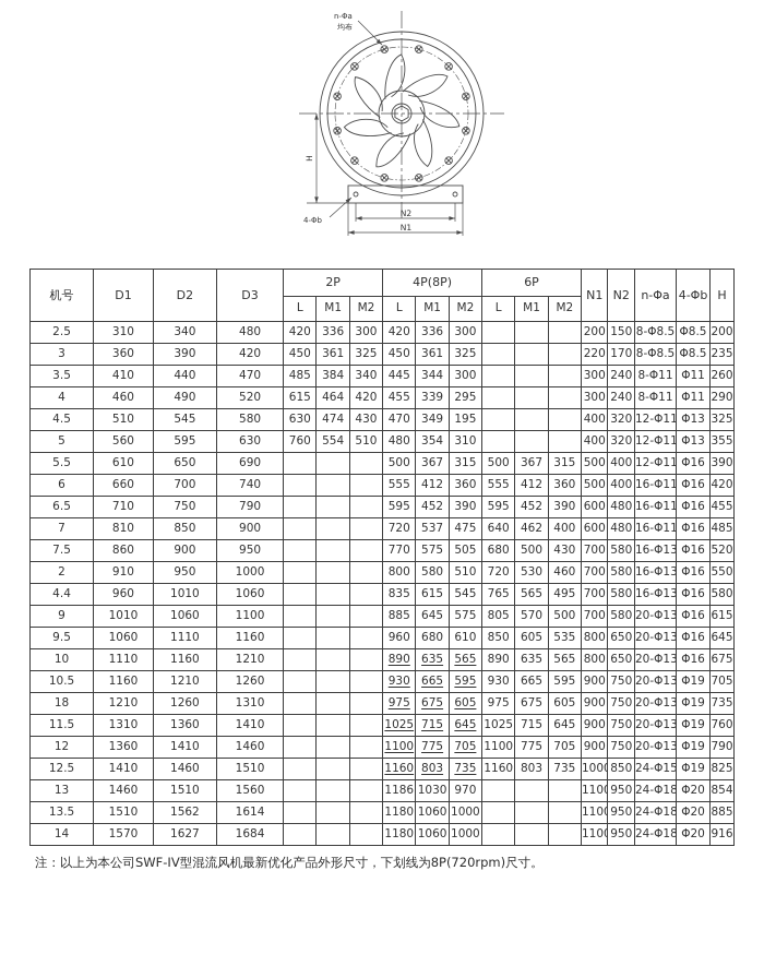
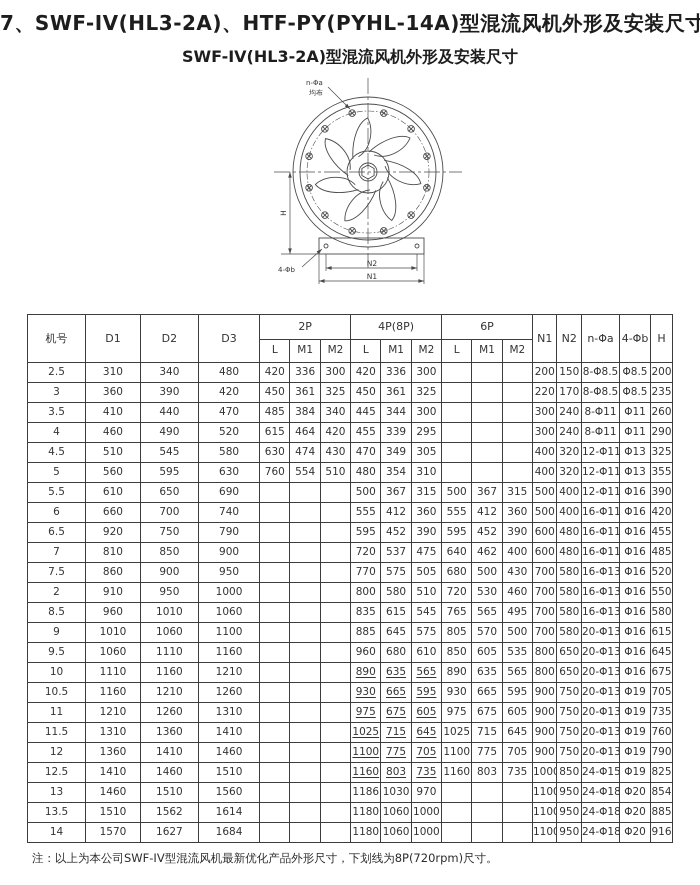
+ 7、SWF-IV(HL3-2A)、HTF-PY(PYHL-14A)型混流风机外形及安装尺寸
+ SWF-IV(HL3-2A)型混流风机外形及安装尺寸
  n-Φa
  均布
  4-Φb
  N2
  N1
  机号	D1	D2	D3	2P	4P(8P)	6P	N1	N2	n-Φa	4-Φb	H
  L	M1	M2	L	M1	M2	L	M1	M2
  2.5	310	340	480	420	336	300	420	336	300				200	150	8-Φ8.5	Φ8.5	200
  3	360	390	420	450	361	325	450	361	325				220	170	8-Φ8.5	Φ8.5	235
  3.5	410	440	470	485	384	340	445	344	300				300	240	8-Φ11	Φ11	260
  4	460	490	520	615	464	420	455	339	295				300	240	8-Φ11	Φ11	290
- 4.5	510	545	580	630	474	430	470	349	195				400	320	12-Φ11	Φ13	325
+ 4.5	510	545	580	630	474	430	470	349	305				400	320	12-Φ11	Φ13	325
  5	560	595	630	760	554	510	480	354	310				400	320	12-Φ11	Φ13	355
  5.5	610	650	690				500	367	315	500	367	315	500	400	12-Φ11	Φ16	390
  6	660	700	740				555	412	360	555	412	360	500	400	16-Φ11	Φ16	420
- 6.5	710	750	790				595	452	390	595	452	390	600	480	16-Φ11	Φ16	455
+ 6.5	920	750	790				595	452	390	595	452	390	600	480	16-Φ11	Φ16	455
  7	810	850	900				720	537	475	640	462	400	600	480	16-Φ11	Φ16	485
  7.5	860	900	950				770	575	505	680	500	430	700	580	16-Φ13	Φ16	520
  2	910	950	1000				800	580	510	720	530	460	700	580	16-Φ13	Φ16	550
- 4.4	960	1010	1060				835	615	545	765	565	495	700	580	16-Φ13	Φ16	580
+ 8.5	960	1010	1060				835	615	545	765	565	495	700	580	16-Φ13	Φ16	580
  9	1010	1060	1100				885	645	575	805	570	500	700	580	20-Φ13	Φ16	615
  9.5	1060	1110	1160				960	680	610	850	605	535	800	650	20-Φ13	Φ16	645
  10	1110	1160	1210				890	635	565	890	635	565	800	650	20-Φ13	Φ16	675
  10.5	1160	1210	1260				930	665	595	930	665	595	900	750	20-Φ13	Φ19	705
- 18	1210	1260	1310				975	675	605	975	675	605	900	750	20-Φ13	Φ19	735
+ 11	1210	1260	1310				975	675	605	975	675	605	900	750	20-Φ13	Φ19	735
  11.5	1310	1360	1410				1025	715	645	1025	715	645	900	750	20-Φ13	Φ19	760
  12	1360	1410	1460				1100	775	705	1100	775	705	900	750	20-Φ13	Φ19	790
  12.5	1410	1460	1510				1160	803	735	1160	803	735	1000	850	24-Φ15	Φ19	825
  13	1460	1510	1560				1186	1030	970				1100	950	24-Φ18	Φ20	854
  13.5	1510	1562	1614				1180	1060	1000				1100	950	24-Φ18	Φ20	885
  14	1570	1627	1684				1180	1060	1000				1100	950	24-Φ18	Φ20	916
  注：以上为本公司SWF-IV型混流风机最新优化产品外形尺寸，下划线为8P(720rpm)尺寸。
